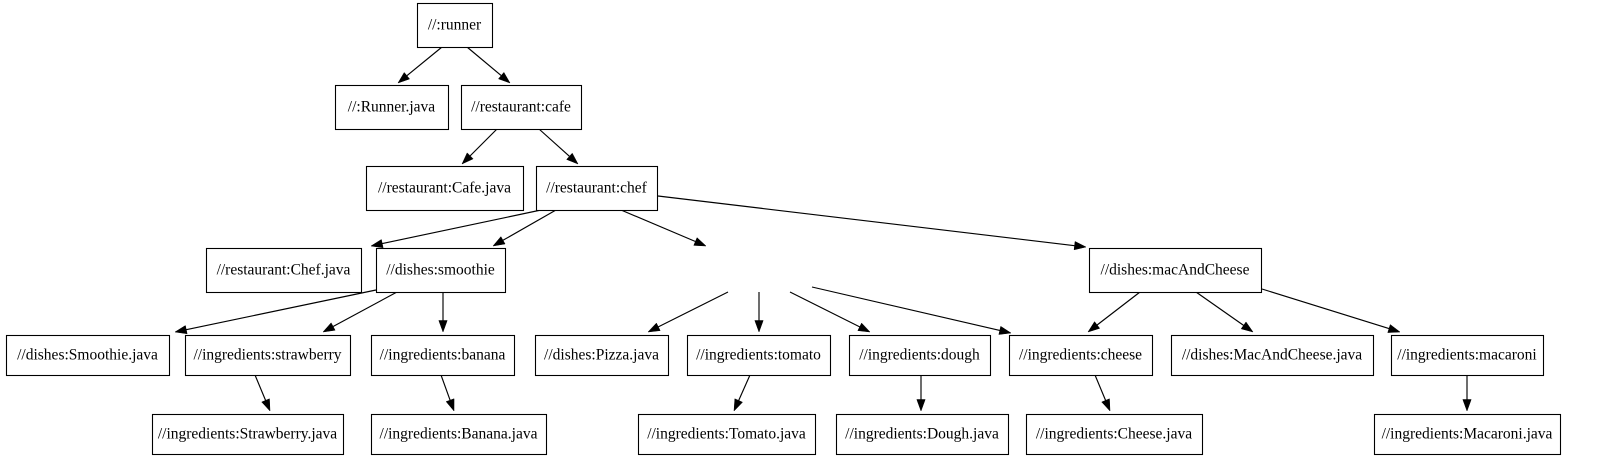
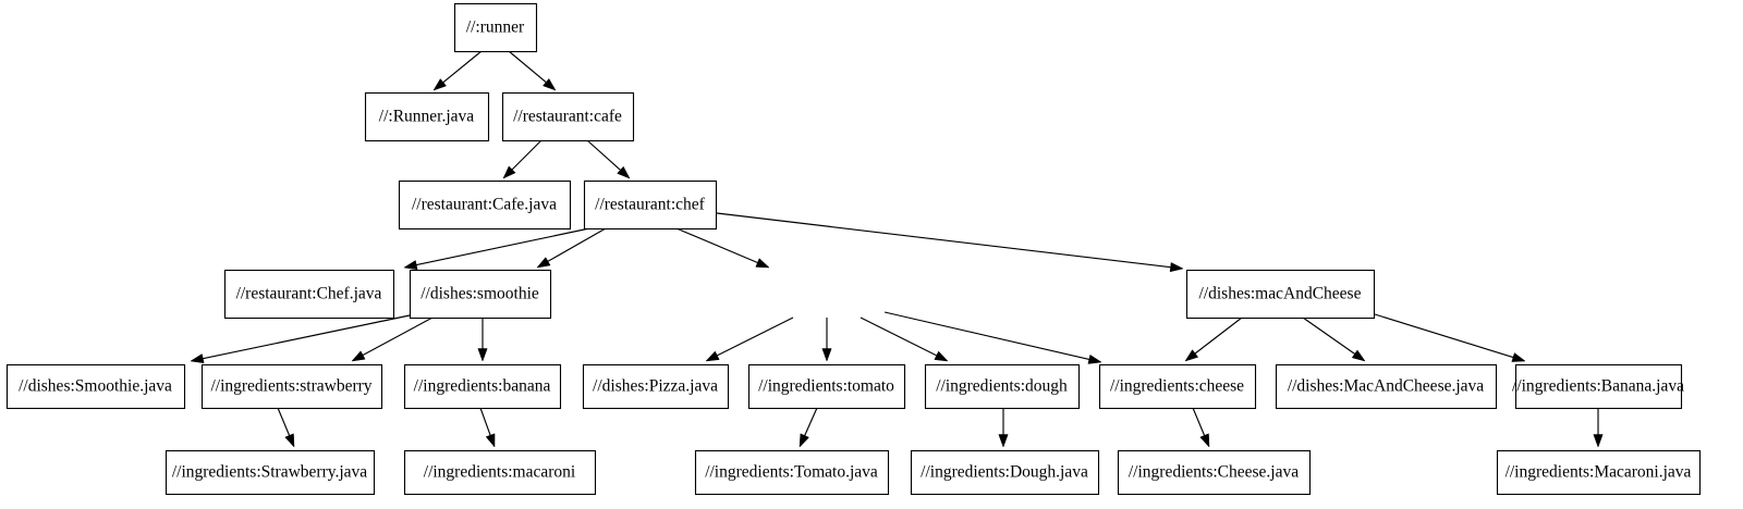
  //:runner
  //:Runner.java
  //restaurant:cafe
  //restaurant:Cafe.java
  //restaurant:chef
  //restaurant:Chef.java
  //dishes:smoothie
  //dishes:macAndCheese
  //dishes:Smoothie.java
  //ingredients:strawberry
  //ingredients:banana
  //dishes:Pizza.java
  //ingredients:tomato
  //ingredients:dough
  //ingredients:cheese
  //dishes:MacAndCheese.java
- //ingredients:macaroni
+ //ingredients:Banana.java
  //ingredients:Strawberry.java
- //ingredients:Banana.java
+ //ingredients:macaroni
  //ingredients:Tomato.java
  //ingredients:Dough.java
  //ingredients:Cheese.java
  //ingredients:Macaroni.java
